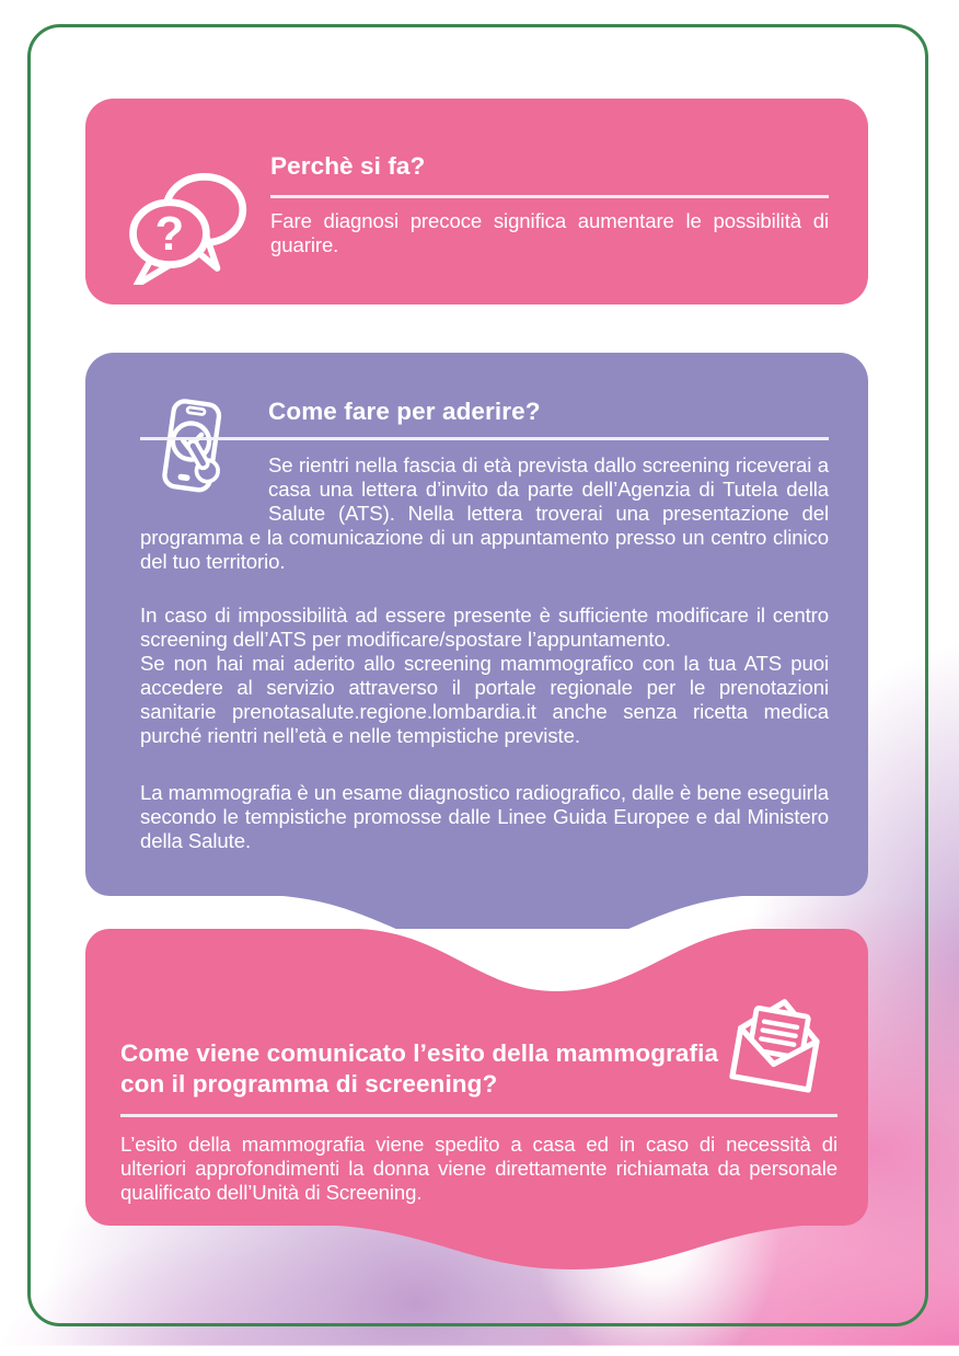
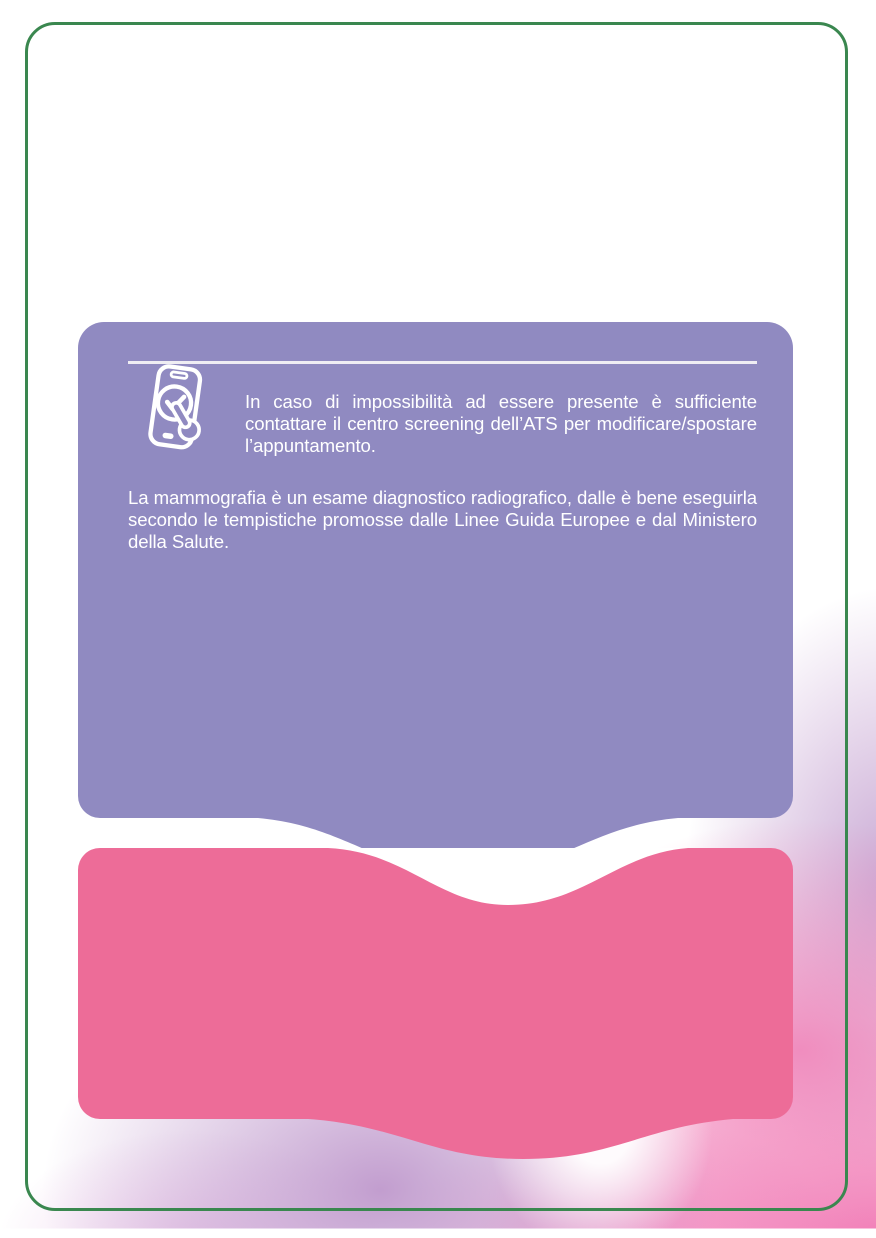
- ?
- Perchè si fa?
- Fare diagnosi precoce significa aumentare le possibilità di guarire.
- Come fare per aderire?
- Se rientri nella fascia di età prevista dallo screening riceverai a casa una lettera d’invito da parte dell’Agenzia di Tutela della Salute (ATS). Nella lettera troverai una presentazione del programma e la comunicazione di un appuntamento presso un centro clinico del tuo territorio.
- In caso di impossibilità ad essere presente è sufficiente modificare il centro screening dell’ATS per modificare/spostare l’appuntamento.
+ In caso di impossibilità ad essere presente è sufficiente contattare il centro screening dell’ATS per modificare/spostare l’appuntamento.
- Se non hai mai aderito allo screening mammografico con la tua ATS puoi accedere al servizio attraverso il portale regionale per le prenotazioni sanitarie prenotasalute.regione.lombardia.it anche senza ricetta medica purché rientri nell’età e nelle tempistiche previste.
  La mammografia è un esame diagnostico radiografico, dalle è bene eseguirla secondo le tempistiche promosse dalle Linee Guida Europee e dal Ministero della Salute.
- Come viene comunicato l’esito della mammografia con il programma di screening?
- L’esito della mammografia viene spedito a casa ed in caso di necessità di ulteriori approfondimenti la donna viene direttamente richiamata da personale qualificato dell’Unità di Screening.
